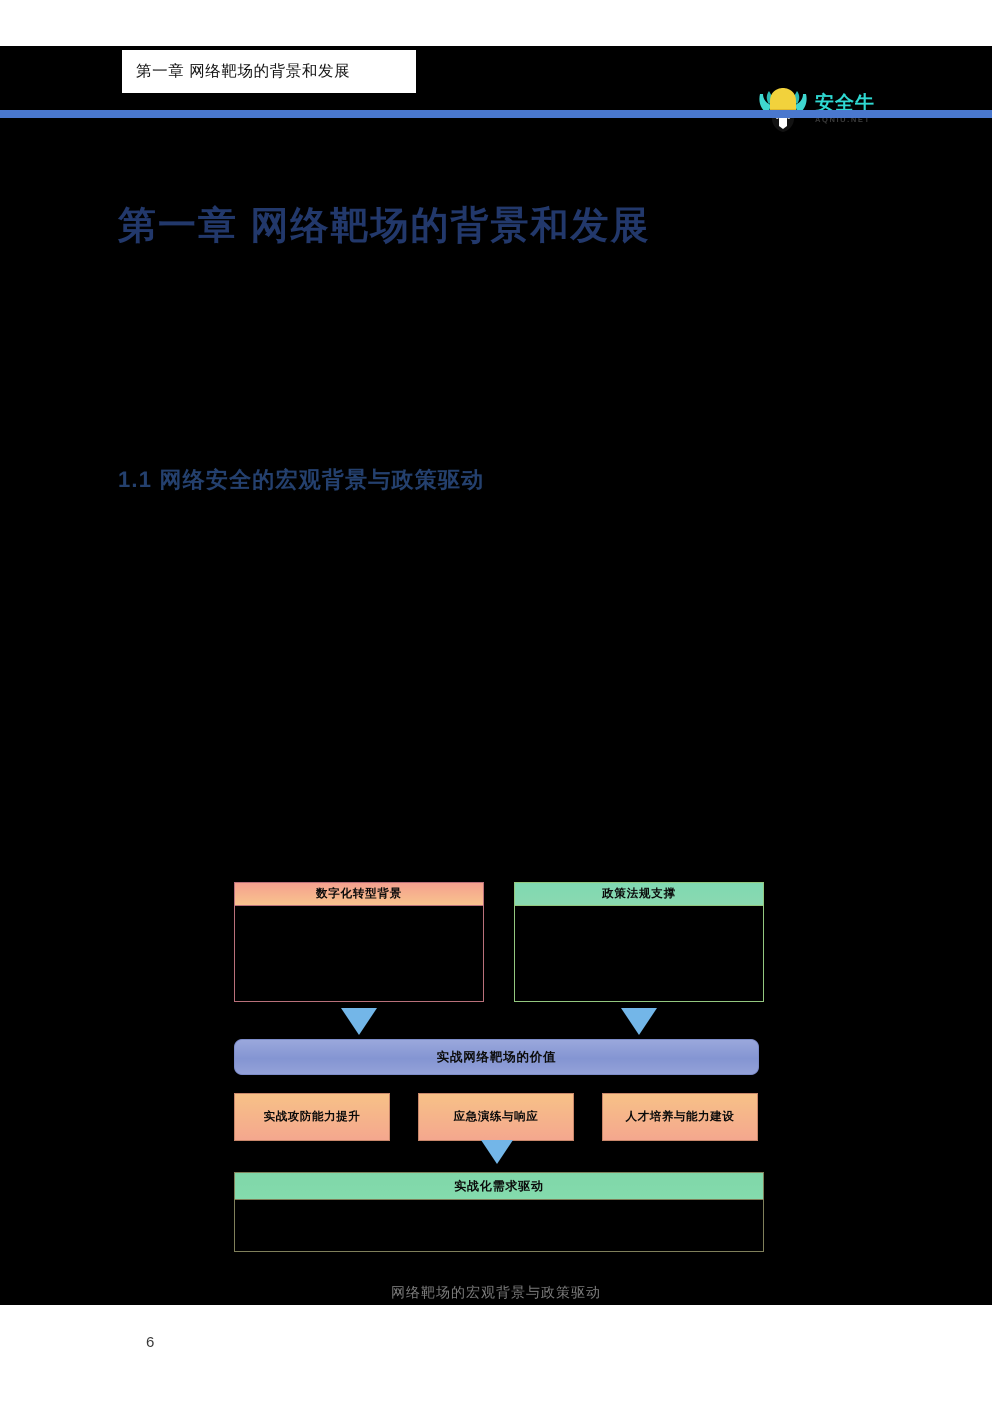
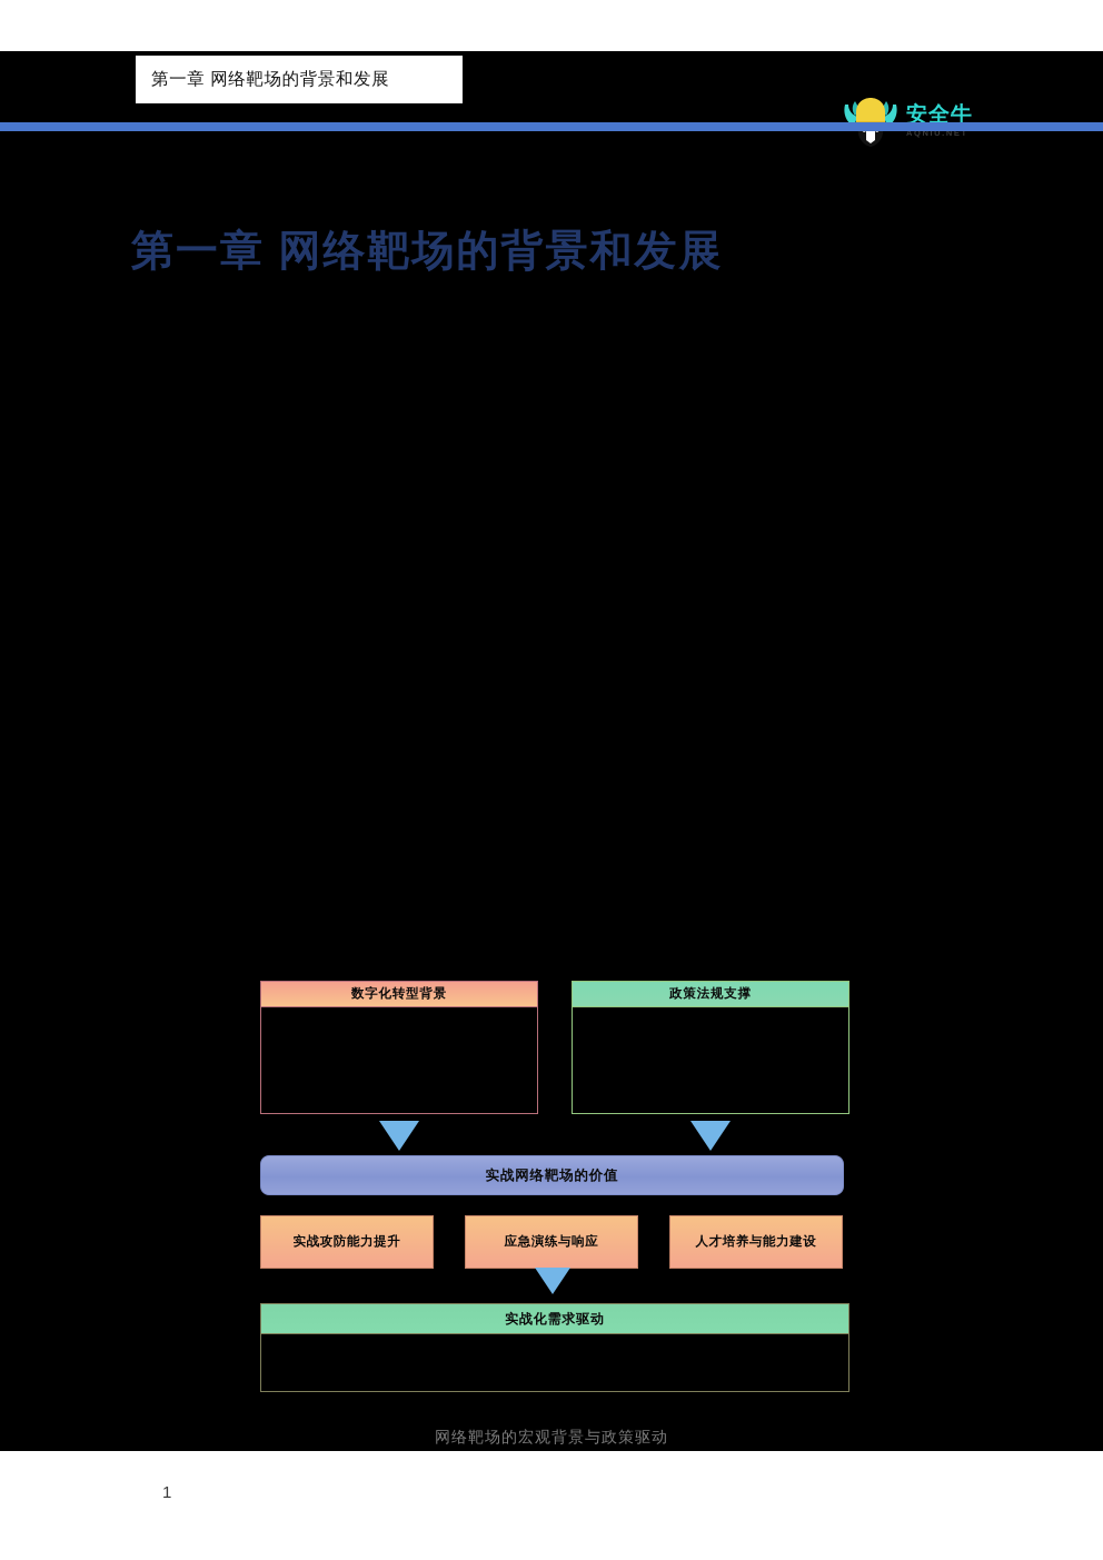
  第一章 网络靶场的背景和发展
  安全牛
  AQNIU.NET
  第一章 网络靶场的背景和发展
- 1.1 网络安全的宏观背景与政策驱动
  数字化转型背景
  政策法规支撑
  实战网络靶场的价值
  实战攻防能力提升
  应急演练与响应
  人才培养与能力建设
  实战化需求驱动
  网络靶场的宏观背景与政策驱动
- 6
+ 1
